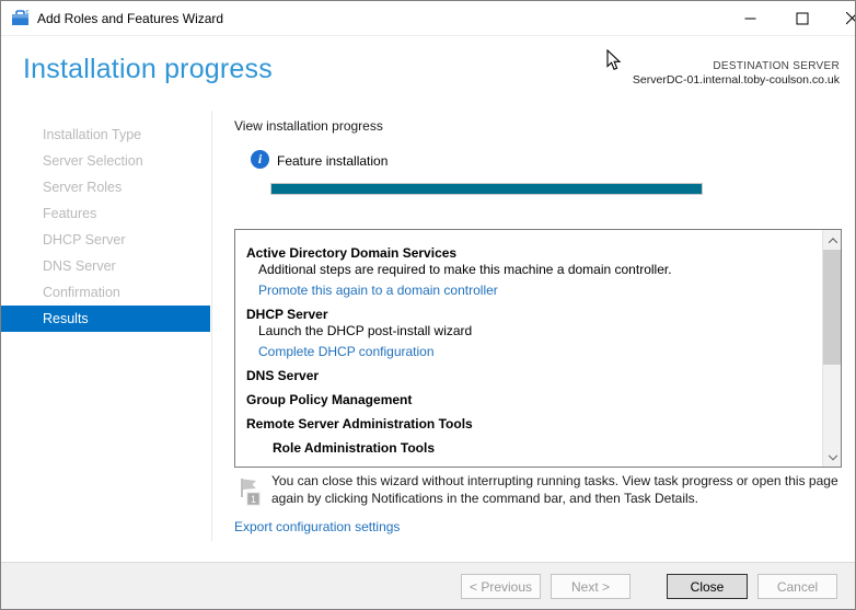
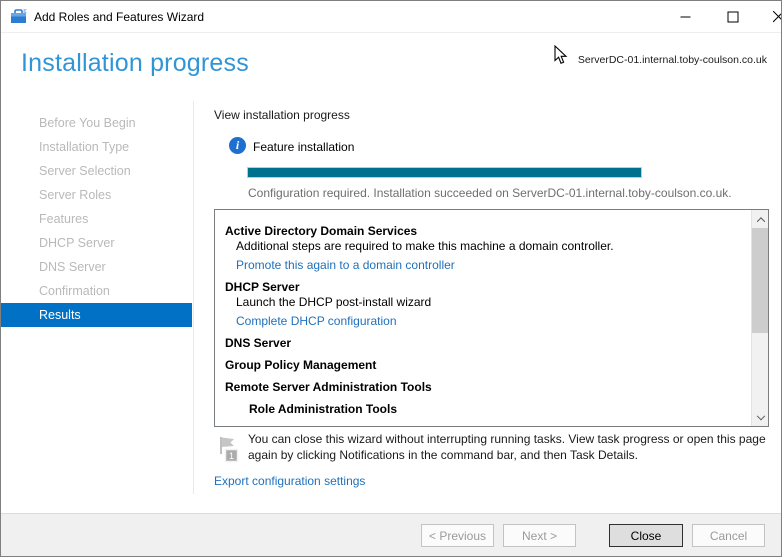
  Add Roles and Features Wizard
  Installation progress
- DESTINATION SERVER
  ServerDC-01.internal.toby-coulson.co.uk
+ Before You Begin
  Installation Type
  Server Selection
  Server Roles
  Features
  DHCP Server
  DNS Server
  Confirmation
  Results
  View installation progress
  i
  Feature installation
+ Configuration required. Installation succeeded on ServerDC-01.internal.toby-coulson.co.uk.
  Active Directory Domain Services
  Additional steps are required to make this machine a domain controller.
  Promote this again to a domain controller
  DHCP Server
  Launch the DHCP post-install wizard
  Complete DHCP configuration
  DNS Server
  Group Policy Management
  Remote Server Administration Tools
  Role Administration Tools
  1
  You can close this wizard without interrupting running tasks. View task progress or open this page again by clicking Notifications in the command bar, and then Task Details.
  Export configuration settings
  < Previous
  Next >
  Close
  Cancel
